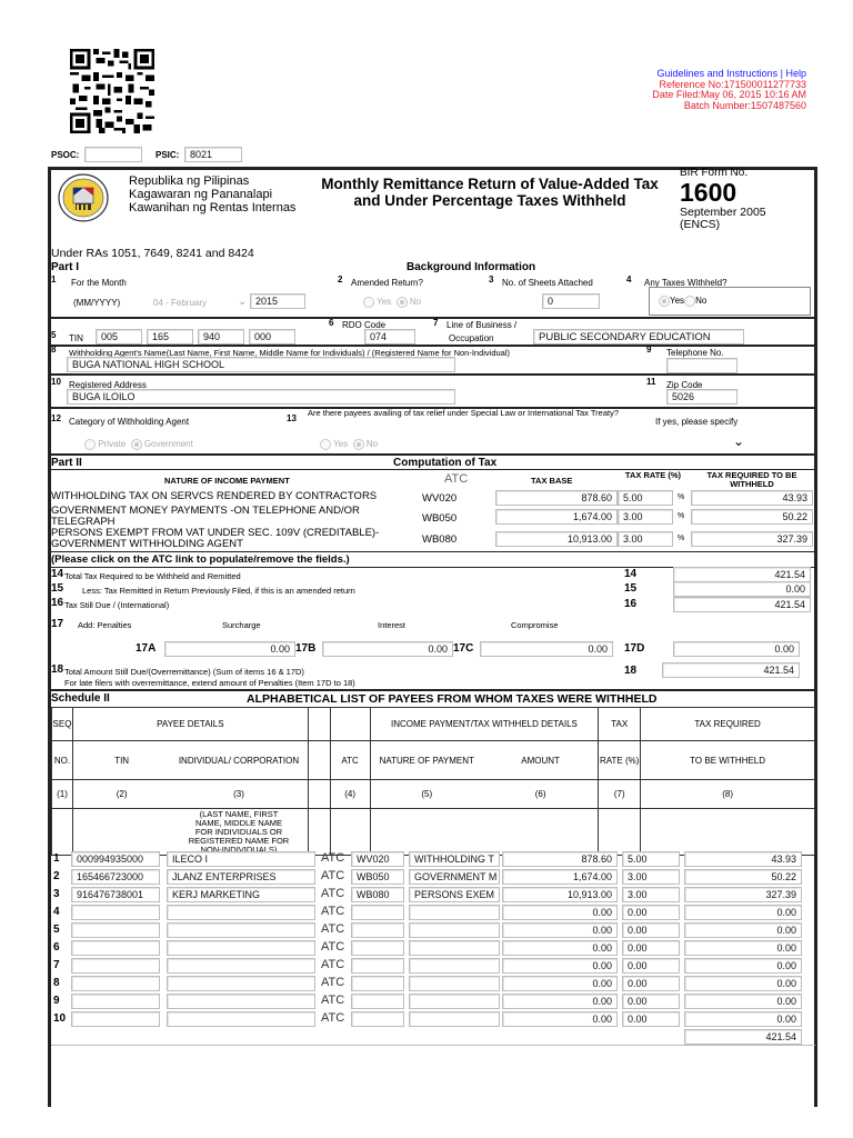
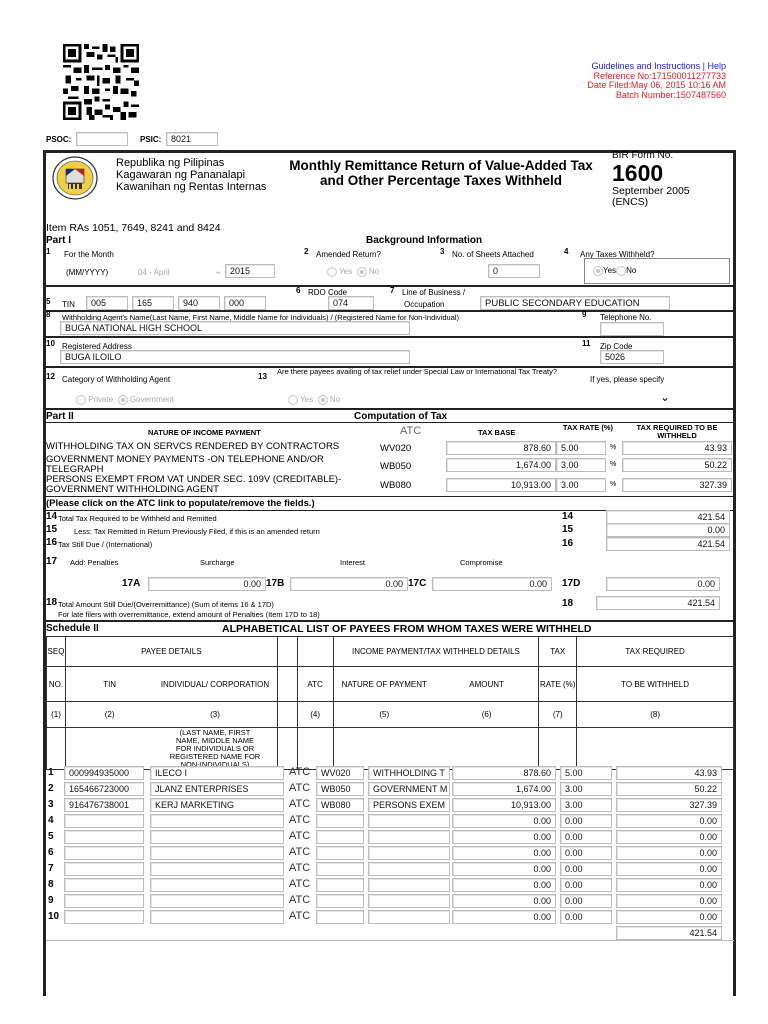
  Guidelines and Instructions | Help
  Reference No:171500011277733
  Date Filed:May 06, 2015 10:16 AM
  Batch Number:1507487560
  PSOC:
  PSIC:
  8021
  Republika ng Pilipinas
  Kagawaran ng Pananalapi
  Kawanihan ng Rentas Internas
- Monthly Remittance Return of Value-Added Tax and Under Percentage Taxes Withheld
+ Monthly Remittance Return of Value-Added Tax and Other Percentage Taxes Withheld
  BIR Form No.
  1600
  September 2005
  (ENCS)
- Under RAs 1051, 7649, 8241 and 8424
+ Item RAs 1051, 7649, 8241 and 8424
  Part I
  Background Information
  1
  For the Month
  (MM/YYYY)
- 04 - February
+ 04 - April
  ⌄
  2015
  2
  Amended Return?
  Yes No
  3
  No. of Sheets Attached
  0
  4
  Any Taxes Withheld?
  Yes No
  6
  RDO Code
  7
  Line of Business /
  5
  TIN
  005
  165
  940
  000
  074
  Occupation
  PUBLIC SECONDARY EDUCATION
  8
  Withholding Agent's Name(Last Name, First Name, Middle Name for Individuals) / (Registered Name for Non-Individual)
  BUGA NATIONAL HIGH SCHOOL
  9
  Telephone No.
  10
  Registered Address
  BUGA ILOILO
  11
  Zip Code
  5026
  12
  Category of Withholding Agent
  Private Government
  13
  Are there payees availing of tax relief under Special Law or International Tax Treaty?
  Yes No
  If yes, please specify
  ⌄
  Part II
  Computation of Tax
  NATURE OF INCOME PAYMENT
  ATC
  TAX BASE
  TAX RATE (%)
  TAX REQUIRED TO BE WITHHELD
  WITHHOLDING TAX ON SERVCS RENDERED BY CONTRACTORS
  WV020
  878.60
  5.00
  43.93
  GOVERNMENT MONEY PAYMENTS -ON TELEPHONE AND/OR TELEGRAPH
  WB050
  1,674.00
  3.00
  50.22
  PERSONS EXEMPT FROM VAT UNDER SEC. 109V (CREDITABLE)-GOVERNMENT WITHHOLDING AGENT
  WB080
  10,913.00
  3.00
  327.39
  (Please click on the ATC link to populate/remove the fields.)
  14
  Total Tax Required to be Withheld and Remitted
  14
  421.54
  15
  Less: Tax Remitted in Return Previously Filed, if this is an amended return
  15
  0.00
  16
  Tax Still Due / (International)
  16
  421.54
  17
  Add: Penalties
  Surcharge
  Interest
  Compromise
  17A
  0.00
  17B
  0.00
  17C
  0.00
  17D
  0.00
  18
  Total Amount Still Due/(Overremittance) (Sum of items 16 & 17D)
  For late filers with overremittance, extend amount of Penalties (Item 17D to 18)
  18
  421.54
  Schedule II
  ALPHABETICAL LIST OF PAYEES FROM WHOM TAXES WERE WITHHELD
  SEQ	PAYEE DETAILS			INCOME PAYMENT/TAX WITHHELD DETAILS	TAX	TAX REQUIRED
  NO.	TIN	INDIVIDUAL/ CORPORATION		ATC	NATURE OF PAYMENT	AMOUNT	RATE (%)	TO BE WITHHELD
  (1)	(2)	(3)		(4)	(5)	(6)	(7)	(8)
  		(LAST NAME, FIRST NAME, MIDDLE NAME FOR INDIVIDUALS OR REGISTERED NAME FOR NON-INDIVIDUALS)
  1
  000994935000
  ILECO I
  ATC
  WV020
  WITHHOLDING T
  878.60
  5.00
  43.93
  2
  165466723000
  JLANZ ENTERPRISES
  ATC
  WB050
  GOVERNMENT M
  1,674.00
  3.00
  50.22
  3
  916476738001
  KERJ MARKETING
  ATC
  WB080
  PERSONS EXEM
  10,913.00
  3.00
  327.39
  4
  ATC
  0.00
  0.00
  0.00
  5
  ATC
  0.00
  0.00
  0.00
  6
  ATC
  0.00
  0.00
  0.00
  7
  ATC
  0.00
  0.00
  0.00
  8
  ATC
  0.00
  0.00
  0.00
  9
  ATC
  0.00
  0.00
  0.00
  10
  ATC
  0.00
  0.00
  0.00
  421.54
